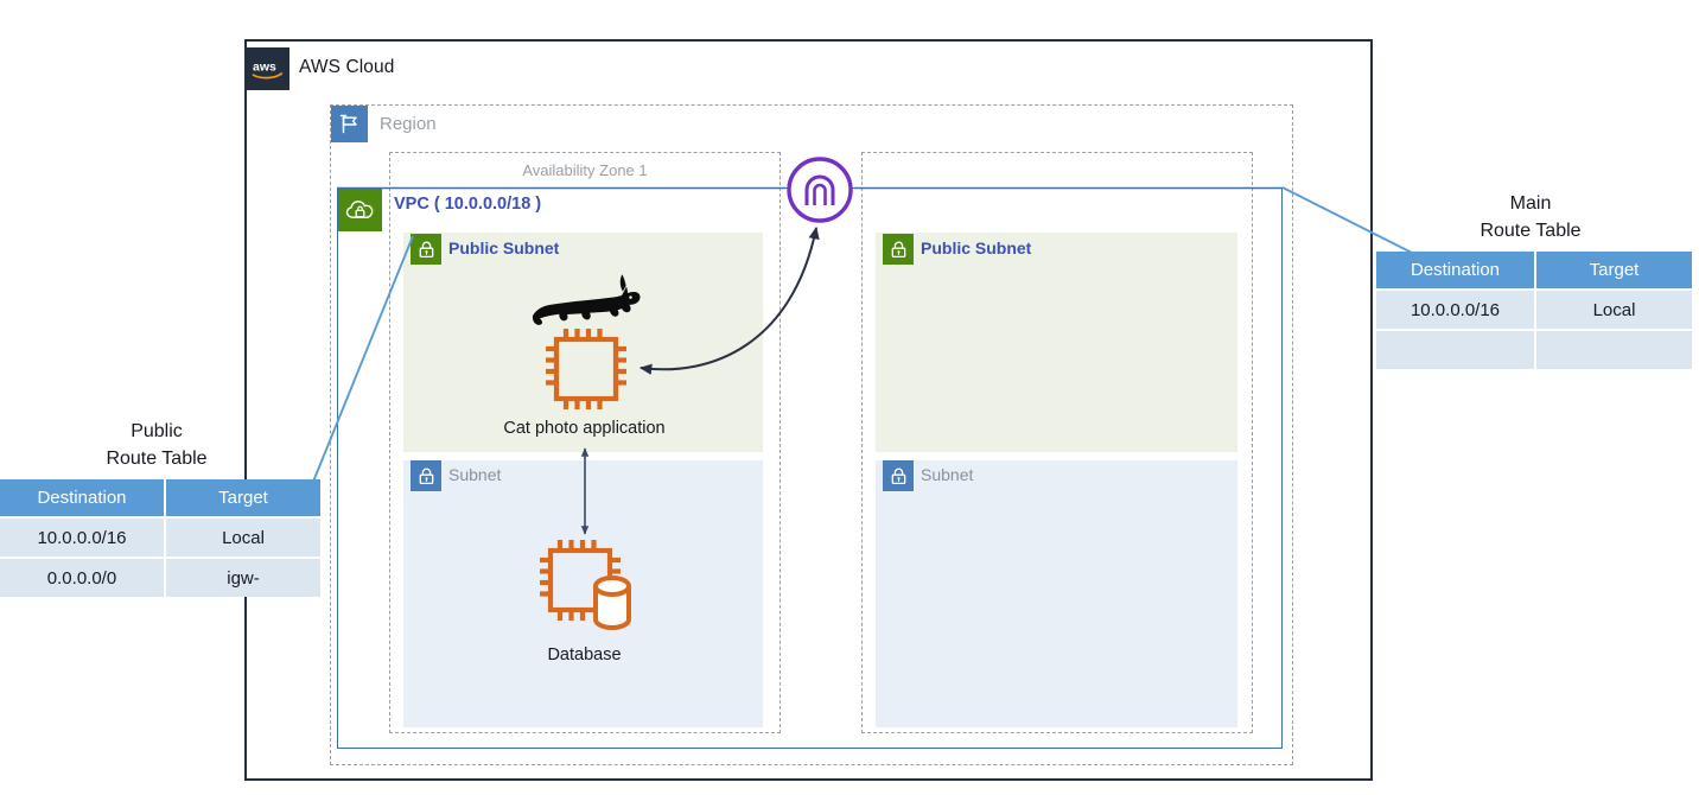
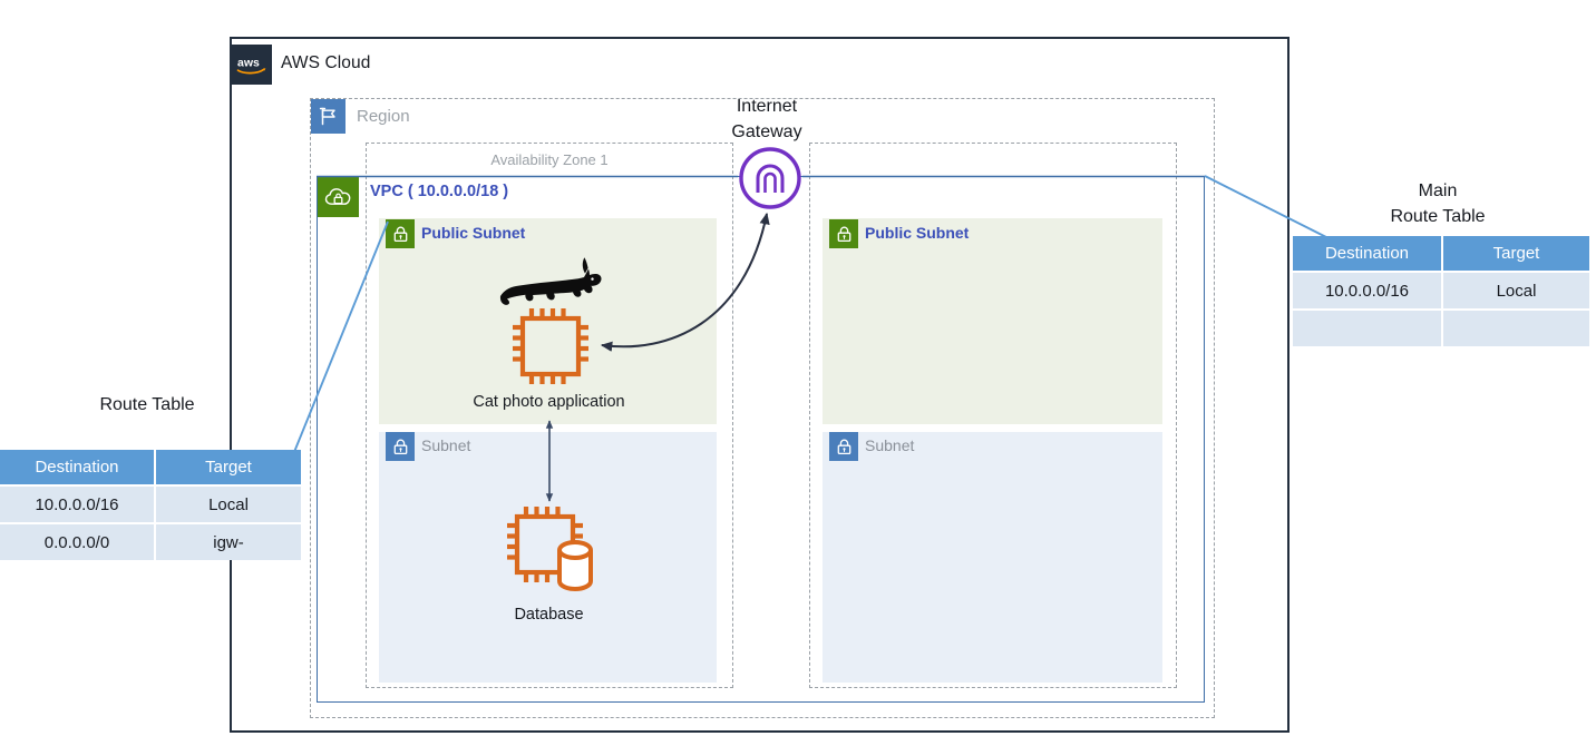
  aws
  AWS Cloud
  Region
  Availability Zone 1
  VPC ( 10.0.0.0/18 )
  Public Subnet
  Subnet
  Public Subnet
  Subnet
+ Internet
+ Gateway
  Cat photo application
  Database
- Public
  Route Table
  Destination	Target
  10.0.0.0/16	Local
  0.0.0.0/0	igw-
  Main
  Route Table
  Destination	Target
  10.0.0.0/16	Local
